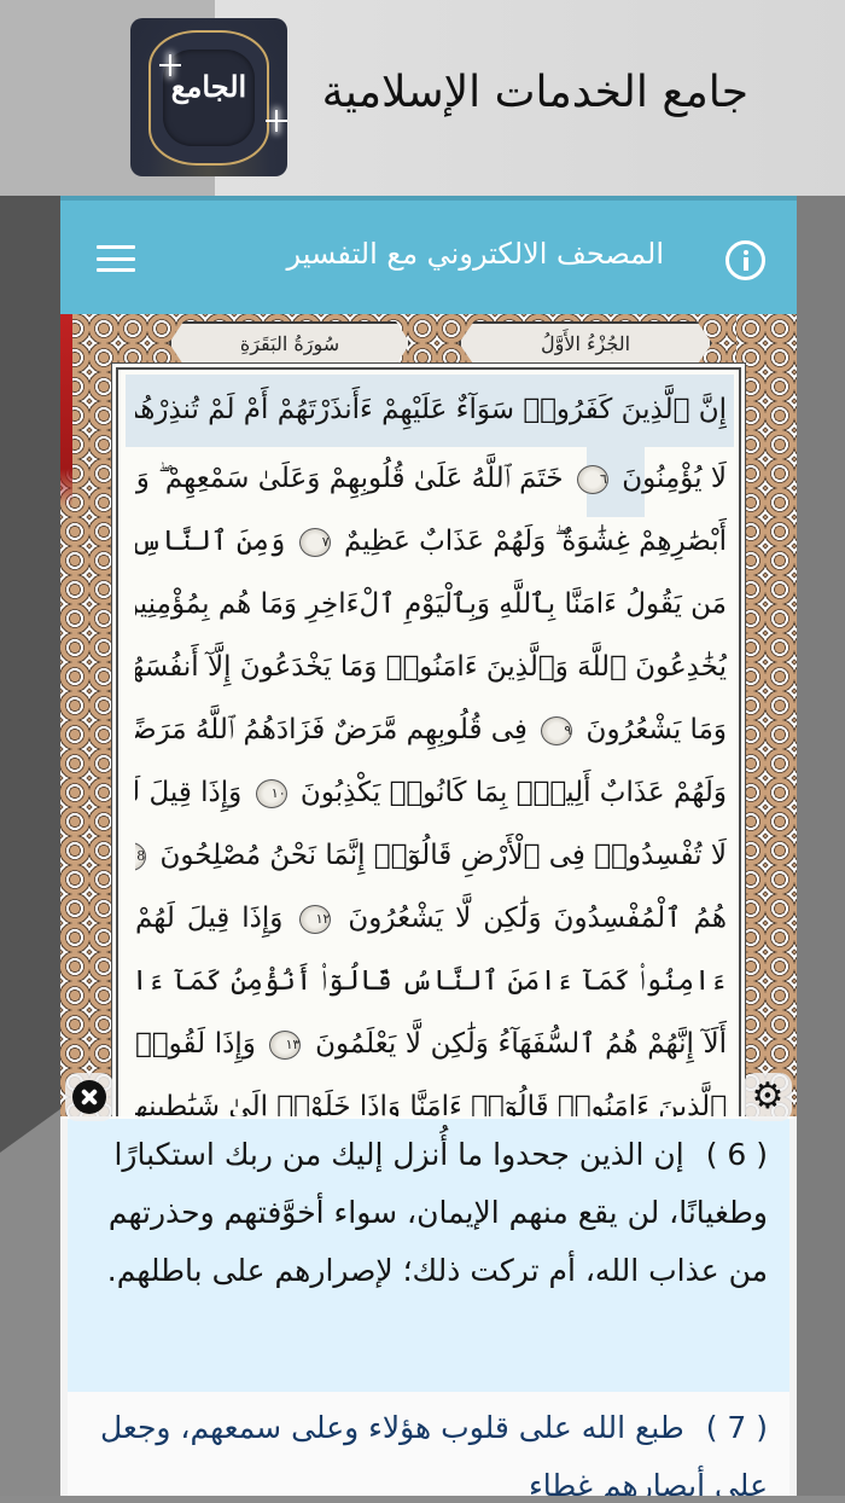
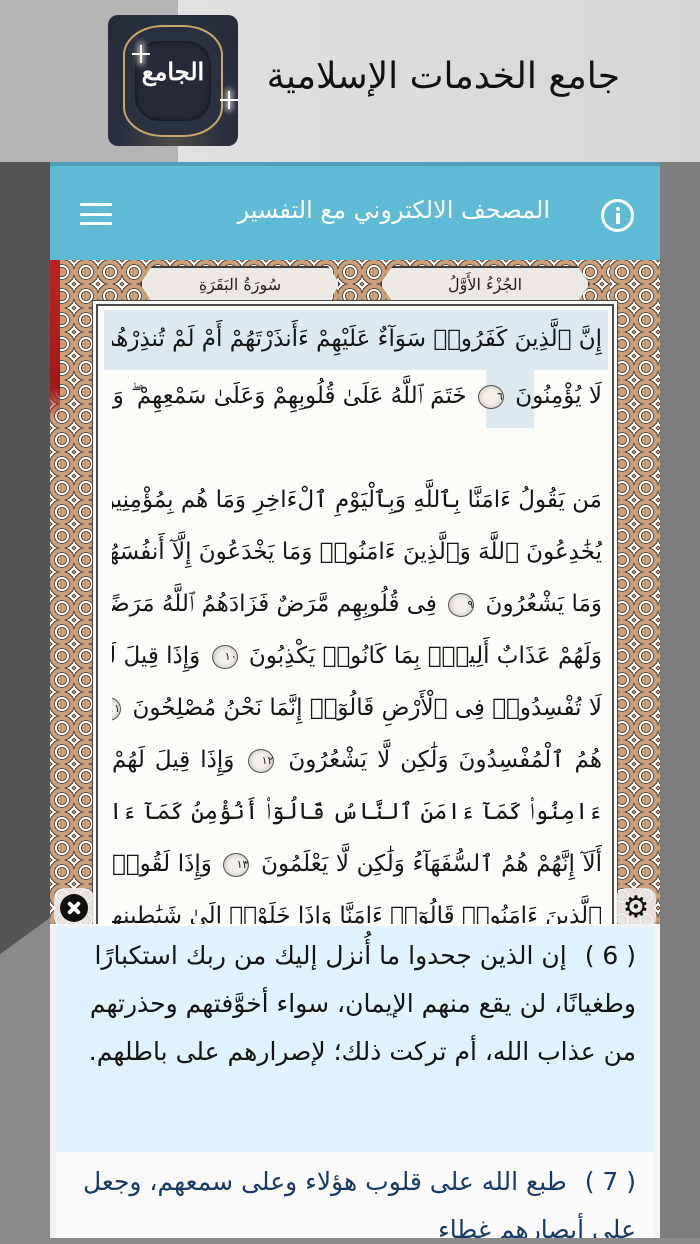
  الجامع
  جامع الخدمات الإسلامية
  المصحف الالكتروني مع التفسير
  الجُزْءُ الأَوَّلُ
  سُورَةُ البَقَرَةِ
  إِنَّ ٱلَّذِينَ كَفَرُوا۟ سَوَآءٌ عَلَيْهِمْ ءَأَنذَرْتَهُمْ أَمْ لَمْ تُنذِرْهُ
  لَا يُؤْمِنُونَ ٦ خَتَمَ ٱللَّهُ عَلَىٰ قُلُوبِهِمْ وَعَلَىٰ سَمْعِهِمْ ۖ وَ
- أَبْصَٰرِهِمْ غِشَٰوَةٌ ۖ وَلَهُمْ عَذَابٌ عَظِيمٌ ٧ وَمِنَ ٱلنَّاسِ
  مَن يَقُولُ ءَامَنَّا بِٱللَّهِ وَبِٱلْيَوْمِ ٱلْءَاخِرِ وَمَا هُم بِمُؤْمِنِي
  يُخَٰدِعُونَ ٱللَّهَ وَٱلَّذِينَ ءَامَنُوا۟ وَمَا يَخْدَعُونَ إِلَّآ أَنفُسَهُ
  وَمَا يَشْعُرُونَ ٩ فِى قُلُوبِهِم مَّرَضٌ فَزَادَهُمُ ٱللَّهُ مَرَضً
  وَلَهُمْ عَذَابٌ أَلِيمٌۢ بِمَا كَانُوا۟ يَكْذِبُونَ ١٠ وَإِذَا قِيلَ لَ
- لَا تُفْسِدُوا۟ فِى ٱلْأَرْضِ قَالُوٓا۟ إِنَّمَا نَحْنُ مُصْلِحُونَ 8
+ لَا تُفْسِدُوا۟ فِى ٱلْأَرْضِ قَالُوٓا۟ إِنَّمَا نَحْنُ مُصْلِحُونَ ١١
  هُمُ ٱلْمُفْسِدُونَ وَلَٰكِن لَّا يَشْعُرُونَ ١٢ وَإِذَا قِيلَ لَهُمْ
  ءَامِنُوا۟ كَمَآ ءَامَنَ ٱلنَّاسُ قَالُوٓا۟ أَنُؤْمِنُ كَمَآ ءَا
  أَلَآ إِنَّهُمْ هُمُ ٱلسُّفَهَآءُ وَلَٰكِن لَّا يَعْلَمُونَ ١٣ وَإِذَا لَقُوا۟
  ٱلَّذِينَ ءَامَنُوا۟ قَالُوٓا۟ ءَامَنَّا وَإِذَا خَلَوْا۟ إِلَىٰ شَيَٰطِينِهِ
  ⚙
  ( 6 ) إن الذين جحدوا ما أُنزل إليك من ربك استكبارًا وطغيانًا، لن يقع منهم الإيمان، سواء أخوَّفتهم وحذرتهم من عذاب الله، أم تركت ذلك؛ لإصرارهم على باطلهم.
  ( 7 ) طبع الله على قلوب هؤلاء وعلى سمعهم، وجعل على أبصارهم غطاء
